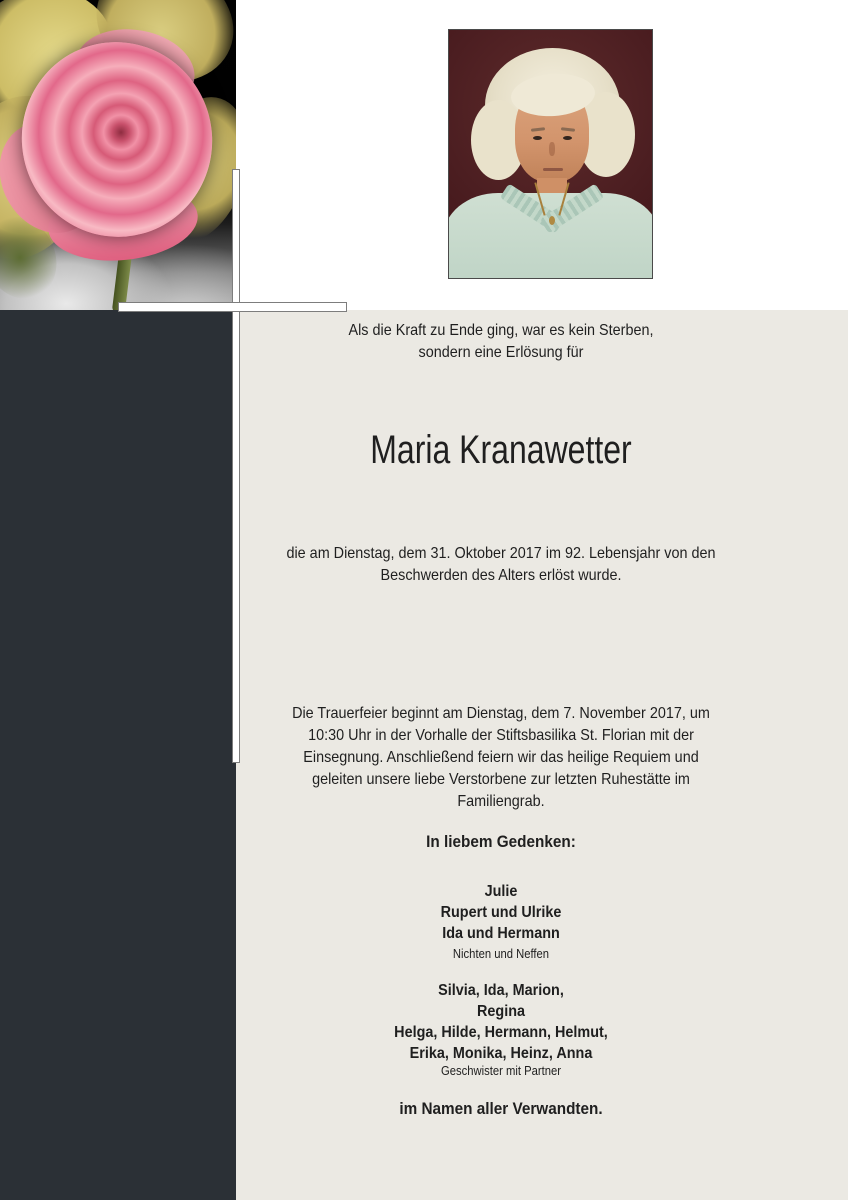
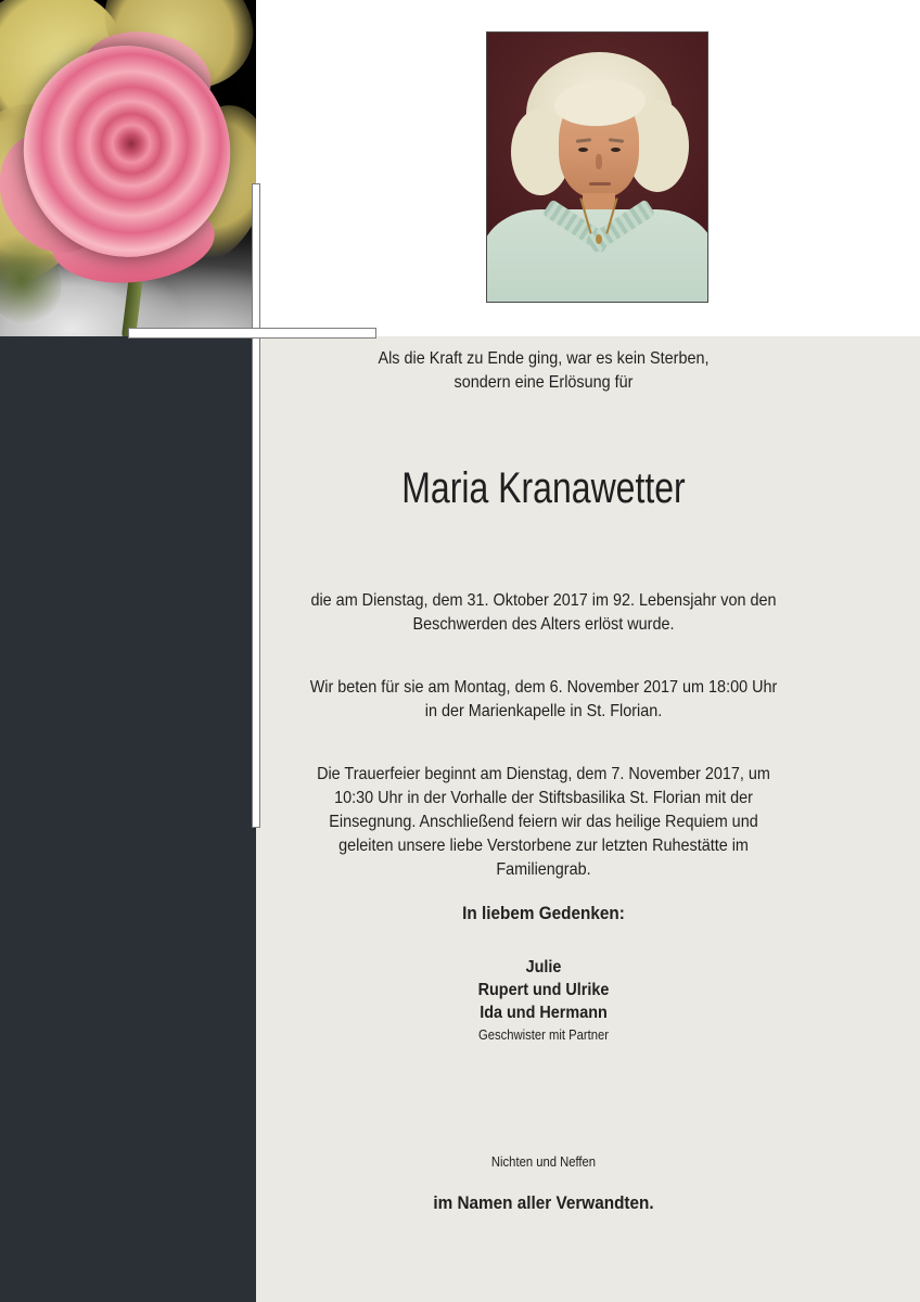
  Als die Kraft zu Ende ging, war es kein Sterben,
  sondern eine Erlösung für
  Maria Kranawetter
  die am Dienstag, dem 31. Oktober 2017 im 92. Lebensjahr von den
  Beschwerden des Alters erlöst wurde.
+ Wir beten für sie am Montag, dem 6. November 2017 um 18:00 Uhr
+ in der Marienkapelle in St. Florian.
  Die Trauerfeier beginnt am Dienstag, dem 7. November 2017, um
  10:30 Uhr in der Vorhalle der Stiftsbasilika St. Florian mit der
  Einsegnung. Anschließend feiern wir das heilige Requiem und
  geleiten unsere liebe Verstorbene zur letzten Ruhestätte im
  Familiengrab.
  In liebem Gedenken:
  Julie
  Rupert und Ulrike
  Ida und Hermann
- Nichten und Neffen
+ Geschwister mit Partner
- Silvia, Ida, Marion,
- Regina
- Helga, Hilde, Hermann, Helmut,
- Erika, Monika, Heinz, Anna
- Geschwister mit Partner
+ Nichten und Neffen
  im Namen aller Verwandten.
